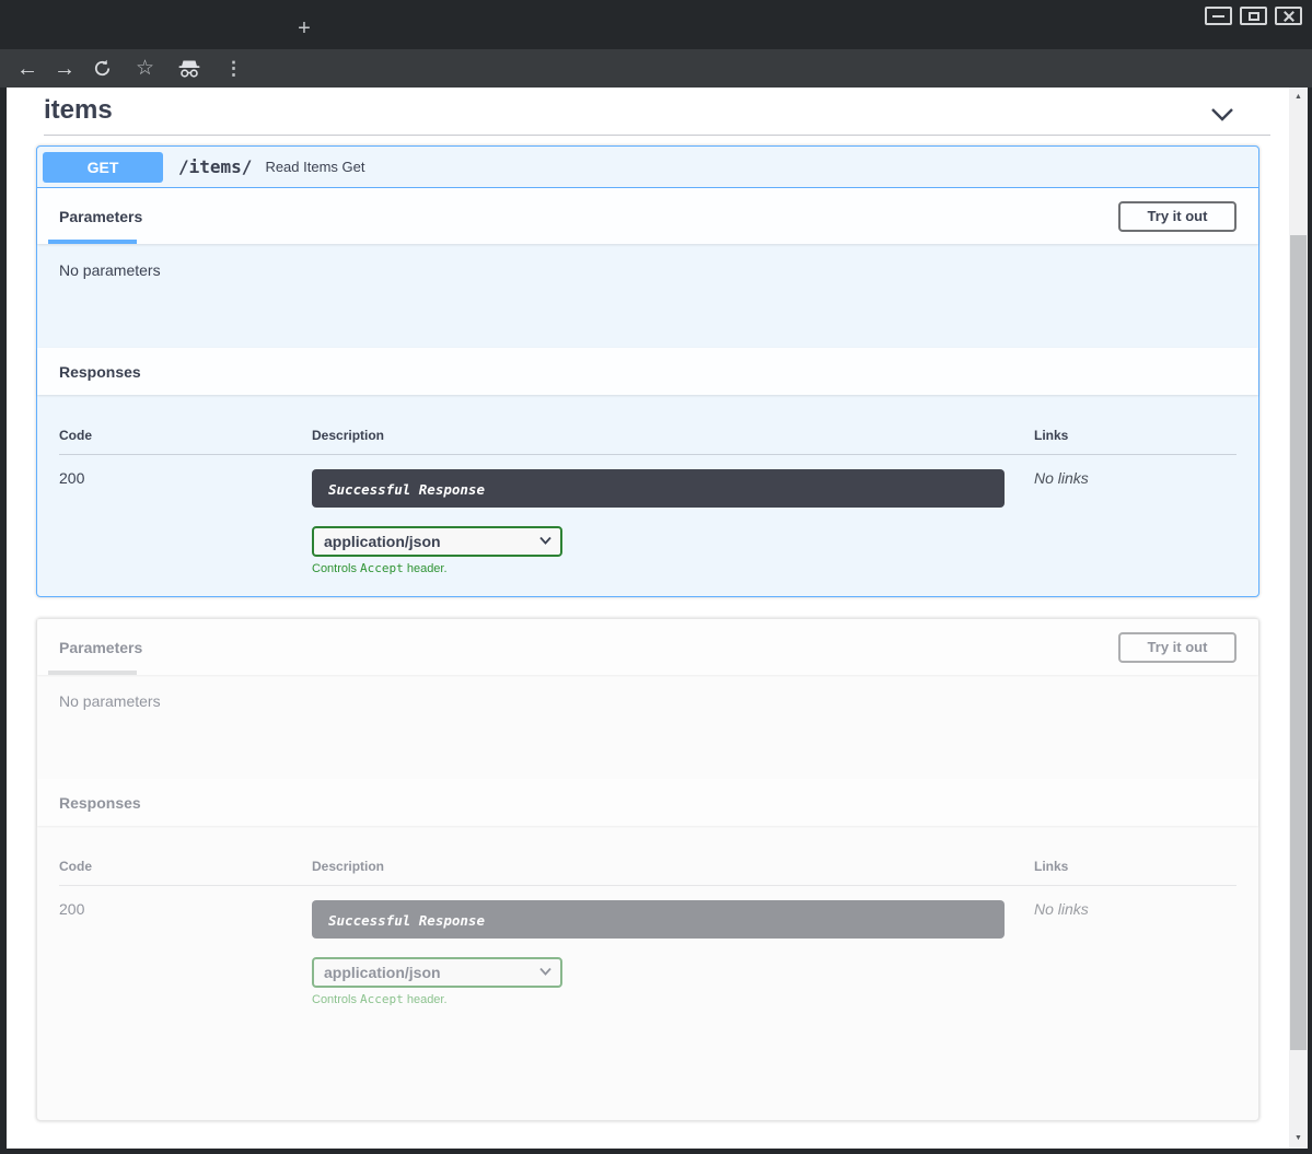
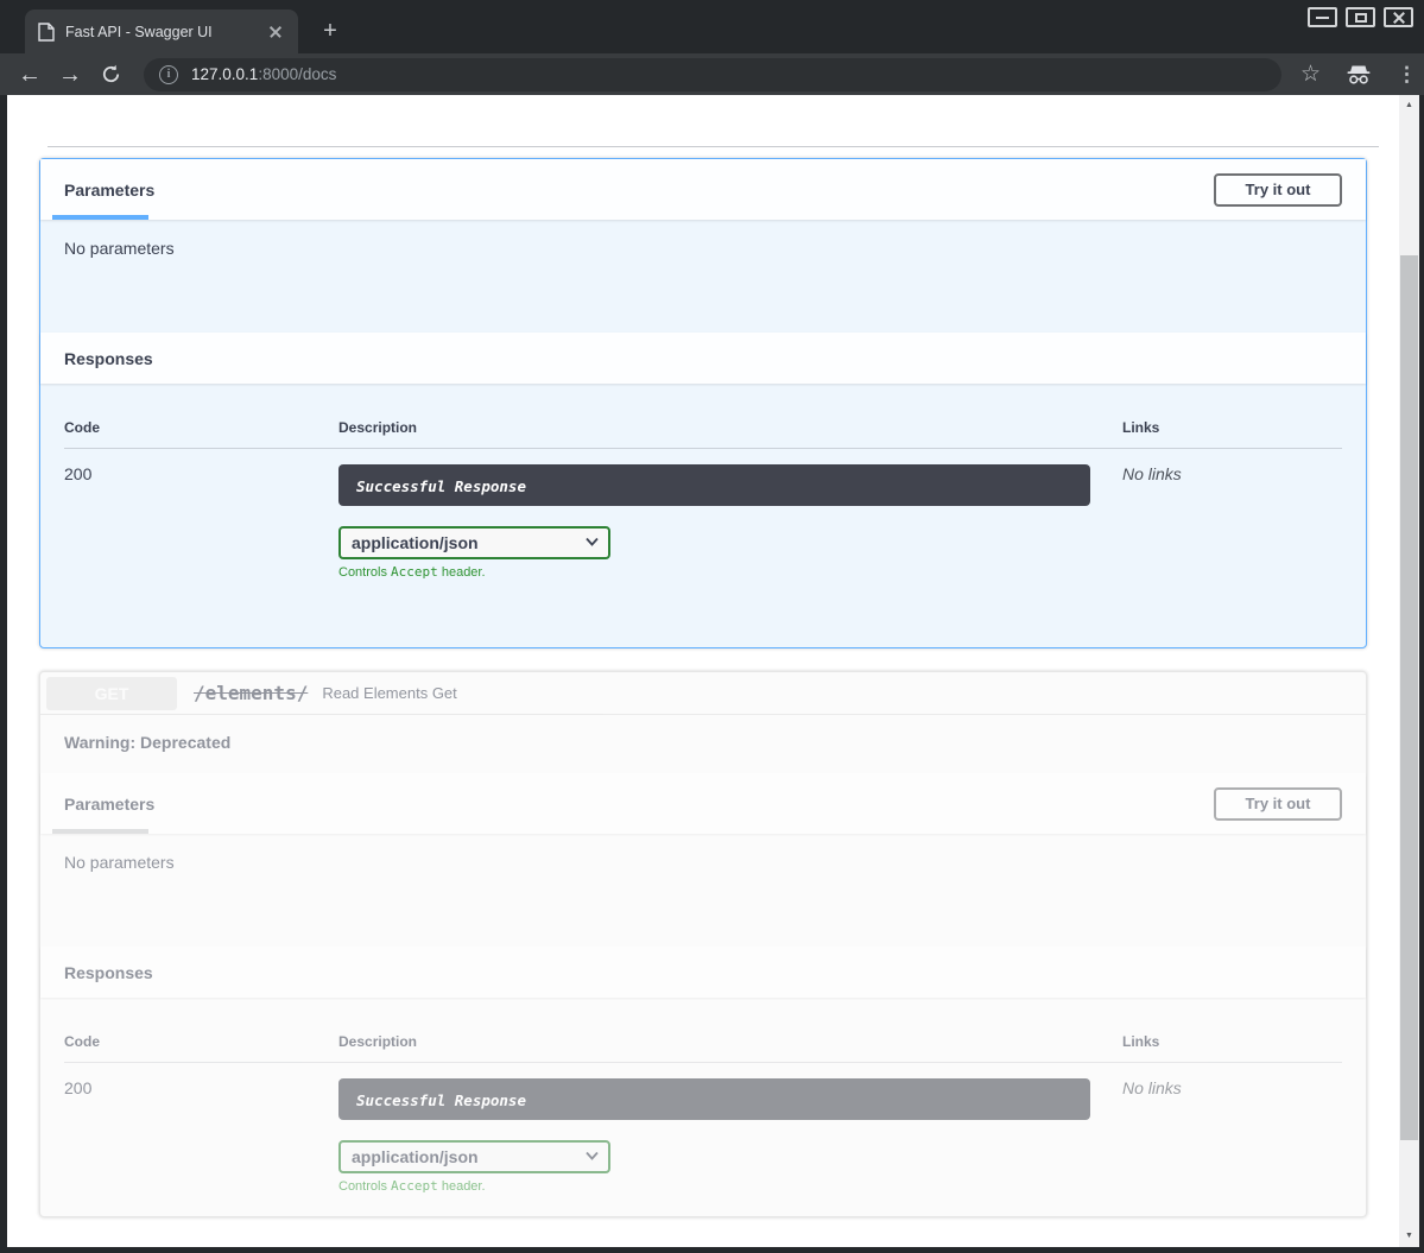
+ Fast API - Swagger UI
  +
  ←
  →
+ 127.0.0.1:8000/docs
  ☆
  ⋮
- items
- GET
- /items/
- Read Items Get
  Parameters
  Try it out
  No parameters
  Responses
  Code
  Description
  Links
  200
  Successful Response
  application/json
  Controls Accept header.
  No links
+ /elements/
+ Read Elements Get
+ Warning: Deprecated
  Parameters
  Try it out
  No parameters
  Responses
  Code
  Description
  Links
  200
  Successful Response
  application/json
  Controls Accept header.
  No links
